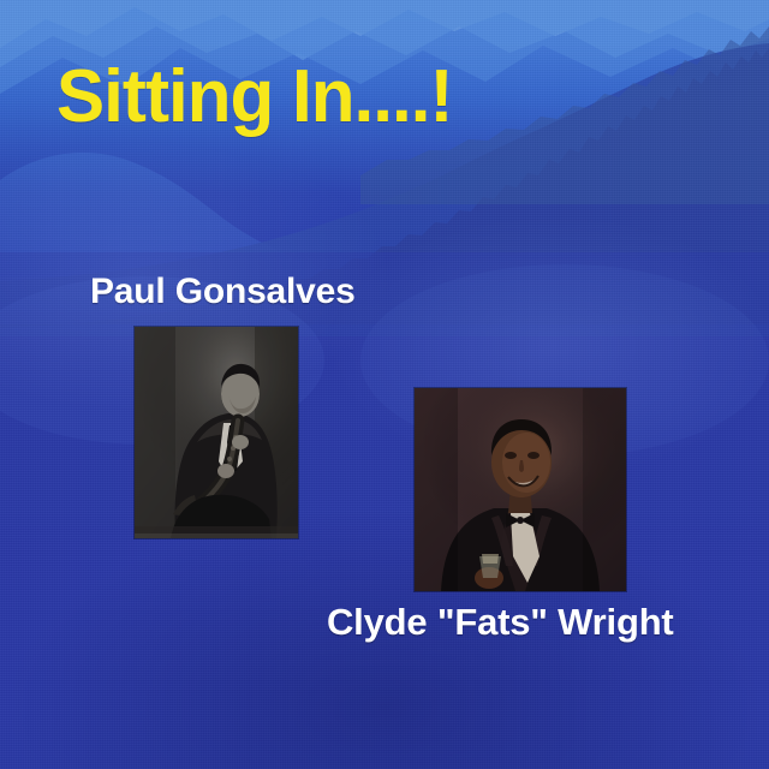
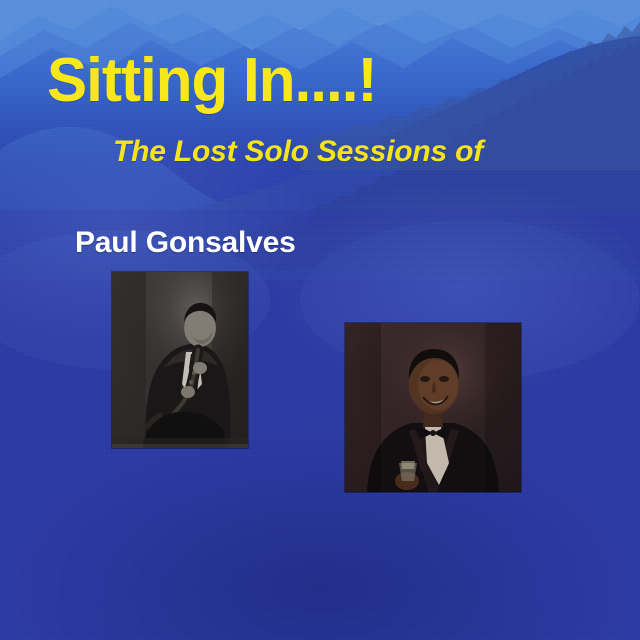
  Sitting In....!
+ The Lost Solo Sessions of
  Paul Gonsalves
- Clyde "Fats" Wright
